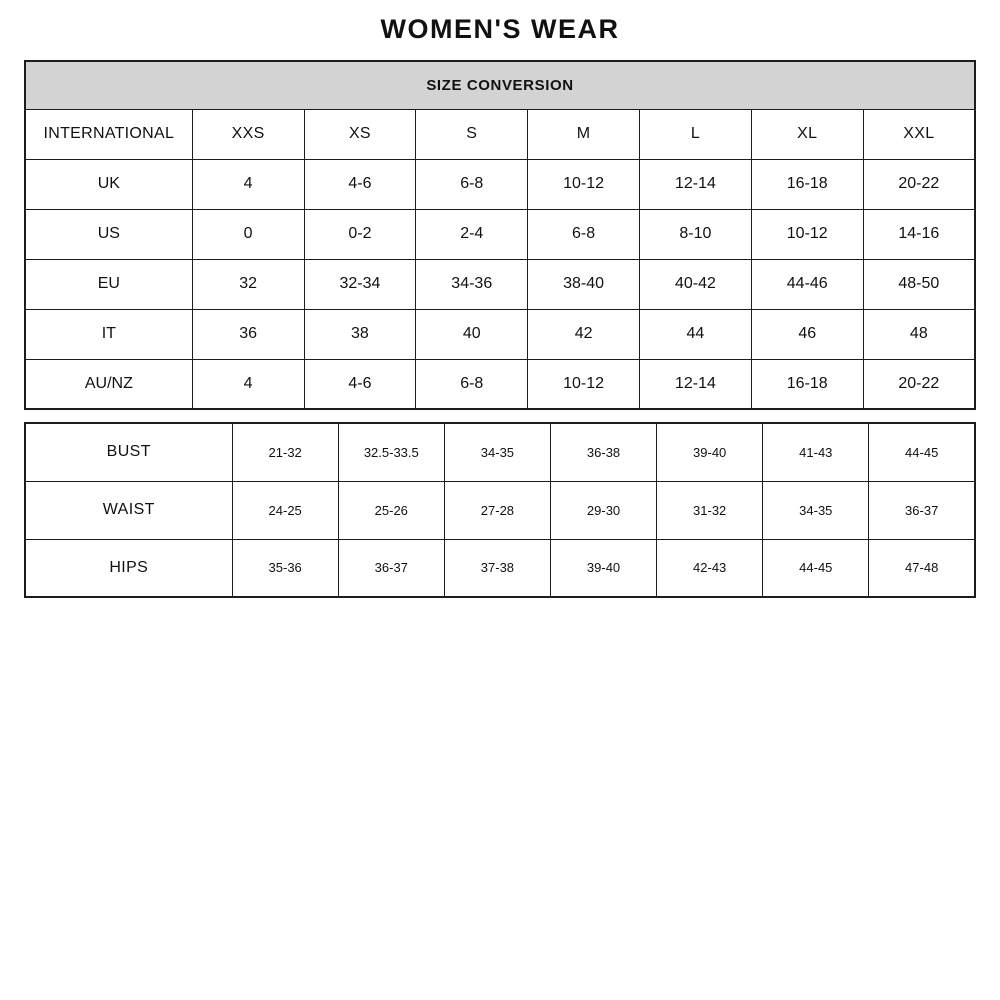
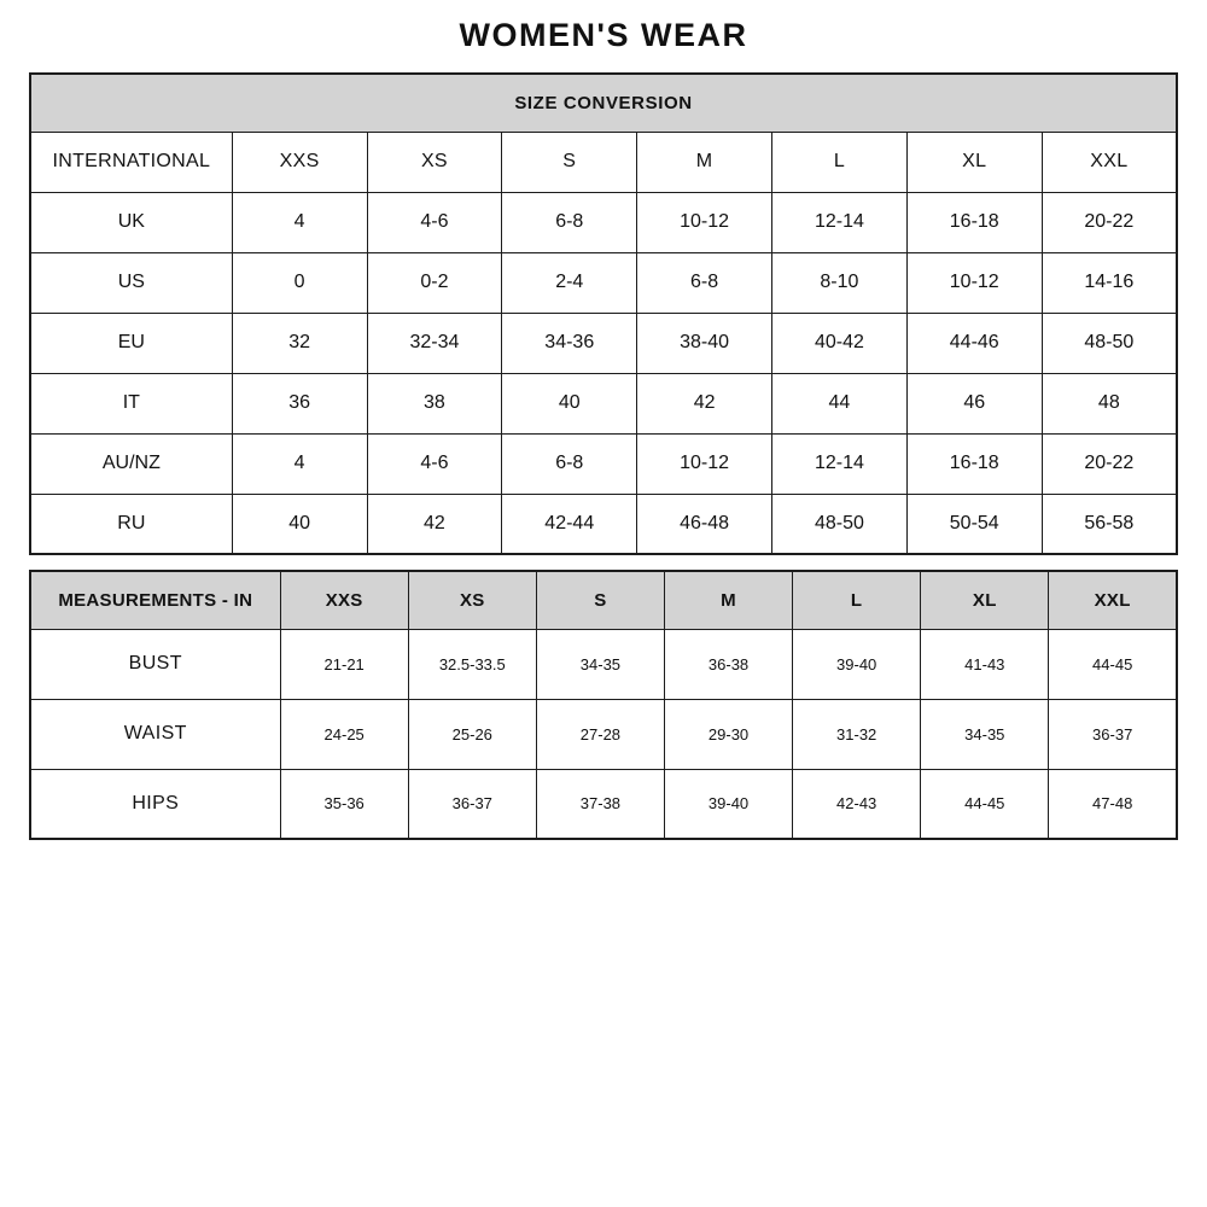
  WOMEN'S WEAR
  SIZE CONVERSION
  INTERNATIONAL	XXS	XS	S	M	L	XL	XXL
  UK	4	4-6	6-8	10-12	12-14	16-18	20-22
  US	0	0-2	2-4	6-8	8-10	10-12	14-16
  EU	32	32-34	34-36	38-40	40-42	44-46	48-50
  IT	36	38	40	42	44	46	48
  AU/NZ	4	4-6	6-8	10-12	12-14	16-18	20-22
+ RU	40	42	42-44	46-48	48-50	50-54	56-58
+ MEASUREMENTS - IN	XXS	XS	S	M	L	XL	XXL
- BUST	21-32	32.5-33.5	34-35	36-38	39-40	41-43	44-45
+ BUST	21-21	32.5-33.5	34-35	36-38	39-40	41-43	44-45
  WAIST	24-25	25-26	27-28	29-30	31-32	34-35	36-37
  HIPS	35-36	36-37	37-38	39-40	42-43	44-45	47-48
